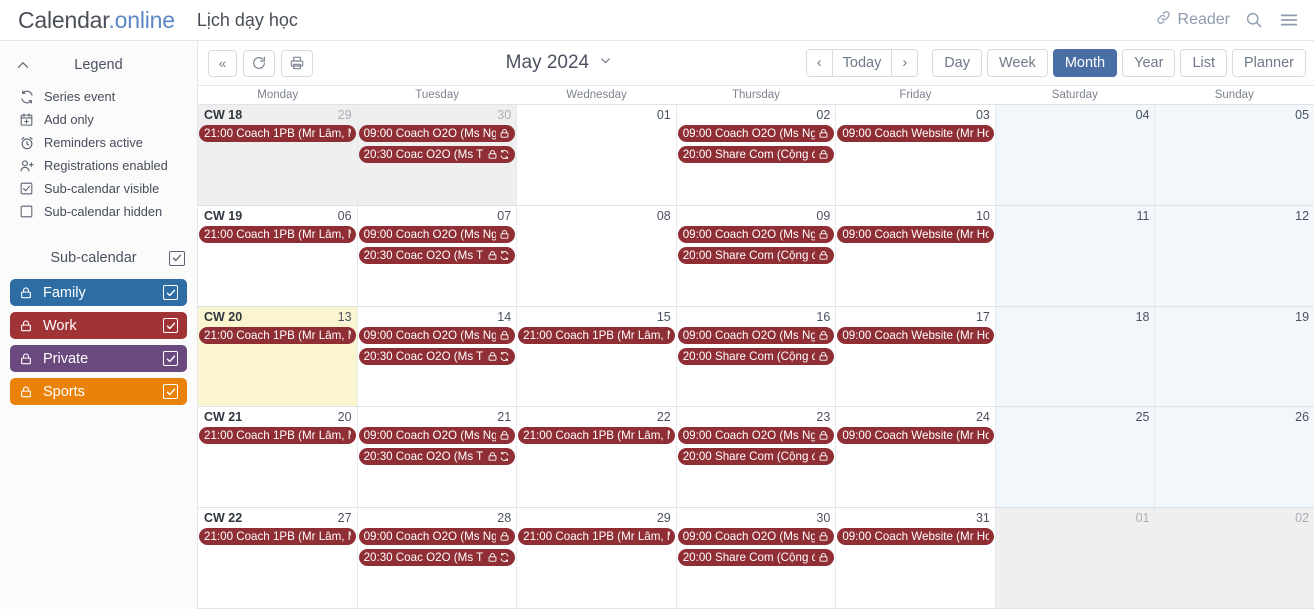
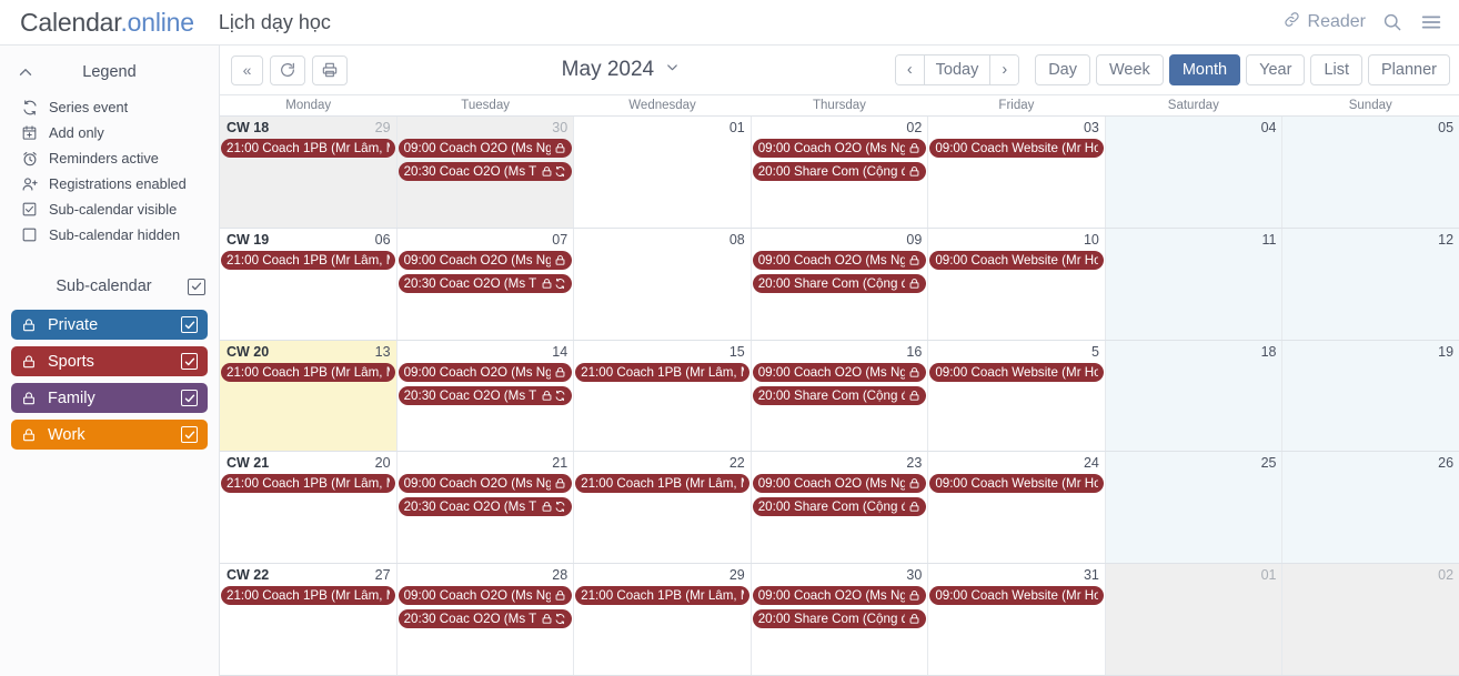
  Calendar.online
  Lịch dạy học
  Reader
  Legend
  Series event
  Add only
  Reminders active
  Registrations enabled
  Sub-calendar visible
  Sub-calendar hidden
  Sub-calendar
- Family
+ Private
- Work
+ Sports
- Private
+ Family
- Sports
+ Work
  «
  May 2024
  ‹
  Today
  ›
  Day
  Week
  Month
  Year
  List
  Planner
  Monday
  Tuesday
  Wednesday
  Thursday
  Friday
  Saturday
  Sunday
  CW 18
  29
  21:00 Coach 1PB (Mr Lâm,
  30
  09:00 Coach O2O (Ms Ng
  20:30 Coac O2O (Ms T
  01
  02
  09:00 Coach O2O (Ms Ng
  20:00 Share Com (Cộng đ
  03
  09:00 Coach Website (Mr Ho
  04
  05
  CW 19
  06
  21:00 Coach 1PB (Mr Lâm,
  07
  09:00 Coach O2O (Ms Ng
  20:30 Coac O2O (Ms T
  08
  09
  09:00 Coach O2O (Ms Ng
  20:00 Share Com (Cộng đ
  10
  09:00 Coach Website (Mr Ho
  11
  12
  CW 20
  13
  21:00 Coach 1PB (Mr Lâm,
  14
  09:00 Coach O2O (Ms Ng
  20:30 Coac O2O (Ms T
  15
  21:00 Coach 1PB (Mr Lâm,
  16
  09:00 Coach O2O (Ms Ng
  20:00 Share Com (Cộng đ
- 17
+ 5
  09:00 Coach Website (Mr Ho
  18
  19
  CW 21
  20
  21:00 Coach 1PB (Mr Lâm,
  21
  09:00 Coach O2O (Ms Ng
  20:30 Coac O2O (Ms T
  22
  21:00 Coach 1PB (Mr Lâm,
  23
  09:00 Coach O2O (Ms Ng
  20:00 Share Com (Cộng đ
  24
  09:00 Coach Website (Mr Ho
  25
  26
  CW 22
  27
  21:00 Coach 1PB (Mr Lâm,
  28
  09:00 Coach O2O (Ms Ng
  20:30 Coac O2O (Ms T
  29
  21:00 Coach 1PB (Mr Lâm,
  30
  09:00 Coach O2O (Ms Ng
  20:00 Share Com (Cộng đ
  31
  09:00 Coach Website (Mr Ho
  01
  02
